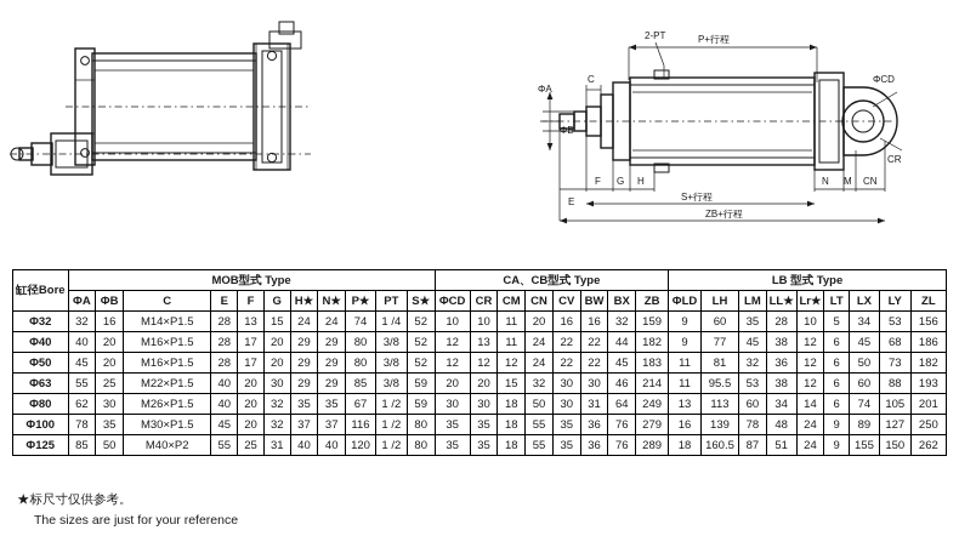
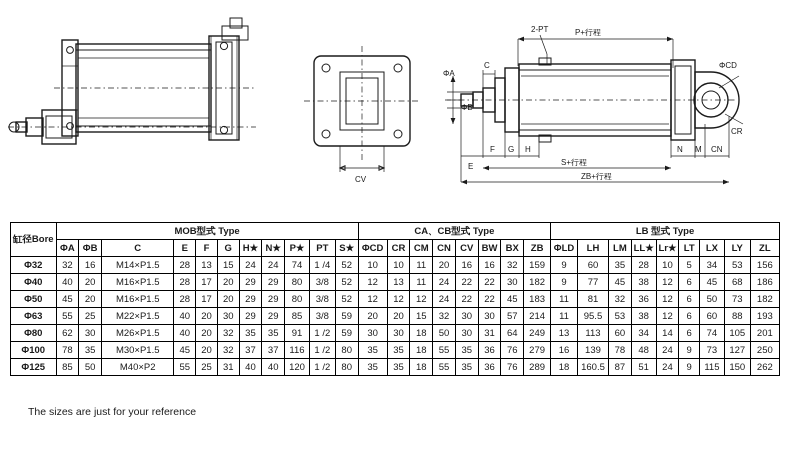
+ CV
  P+行程
  2-PT
  ΦA
  ΦB
  C
  ΦCD
  CR
  E
  F
  G
  H
  N
  M
  CN
  S+行程
  ZB+行程
  缸径Bore	MOB型式 Type	CA、CB型式 Type	LB 型式 Type
  ΦA	ΦB	C	E	F	G	H★	N★	P★	PT	S★	ΦCD	CR	CM	CN	CV	BW	BX	ZB	ΦLD	LH	LM	LL★	Lr★	LT	LX	LY	ZL
  Φ32	32	16	M14×P1.5	28	13	15	24	24	74	1 /4	52	10	10	11	20	16	16	32	159	9	60	35	28	10	5	34	53	156
- Φ40	40	20	M16×P1.5	28	17	20	29	29	80	3/8	52	12	13	11	24	22	22	44	182	9	77	45	38	12	6	45	68	186
+ Φ40	40	20	M16×P1.5	28	17	20	29	29	80	3/8	52	12	13	11	24	22	22	30	182	9	77	45	38	12	6	45	68	186
  Φ50	45	20	M16×P1.5	28	17	20	29	29	80	3/8	52	12	12	12	24	22	22	45	183	11	81	32	36	12	6	50	73	182
- Φ63	55	25	M22×P1.5	40	20	30	29	29	85	3/8	59	20	20	15	32	30	30	46	214	11	95.5	53	38	12	6	60	88	193
+ Φ63	55	25	M22×P1.5	40	20	30	29	29	85	3/8	59	20	20	15	32	30	30	57	214	11	95.5	53	38	12	6	60	88	193
- Φ80	62	30	M26×P1.5	40	20	32	35	35	67	1 /2	59	30	30	18	50	30	31	64	249	13	113	60	34	14	6	74	105	201
+ Φ80	62	30	M26×P1.5	40	20	32	35	35	91	1 /2	59	30	30	18	50	30	31	64	249	13	113	60	34	14	6	74	105	201
- Φ100	78	35	M30×P1.5	45	20	32	37	37	116	1 /2	80	35	35	18	55	35	36	76	279	16	139	78	48	24	9	89	127	250
+ Φ100	78	35	M30×P1.5	45	20	32	37	37	116	1 /2	80	35	35	18	55	35	36	76	279	16	139	78	48	24	9	73	127	250
- Φ125	85	50	M40×P2	55	25	31	40	40	120	1 /2	80	35	35	18	55	35	36	76	289	18	160.5	87	51	24	9	155	150	262
+ Φ125	85	50	M40×P2	55	25	31	40	40	120	1 /2	80	35	35	18	55	35	36	76	289	18	160.5	87	51	24	9	115	150	262
- ★标尺寸仅供参考。
  The sizes are just for your reference
